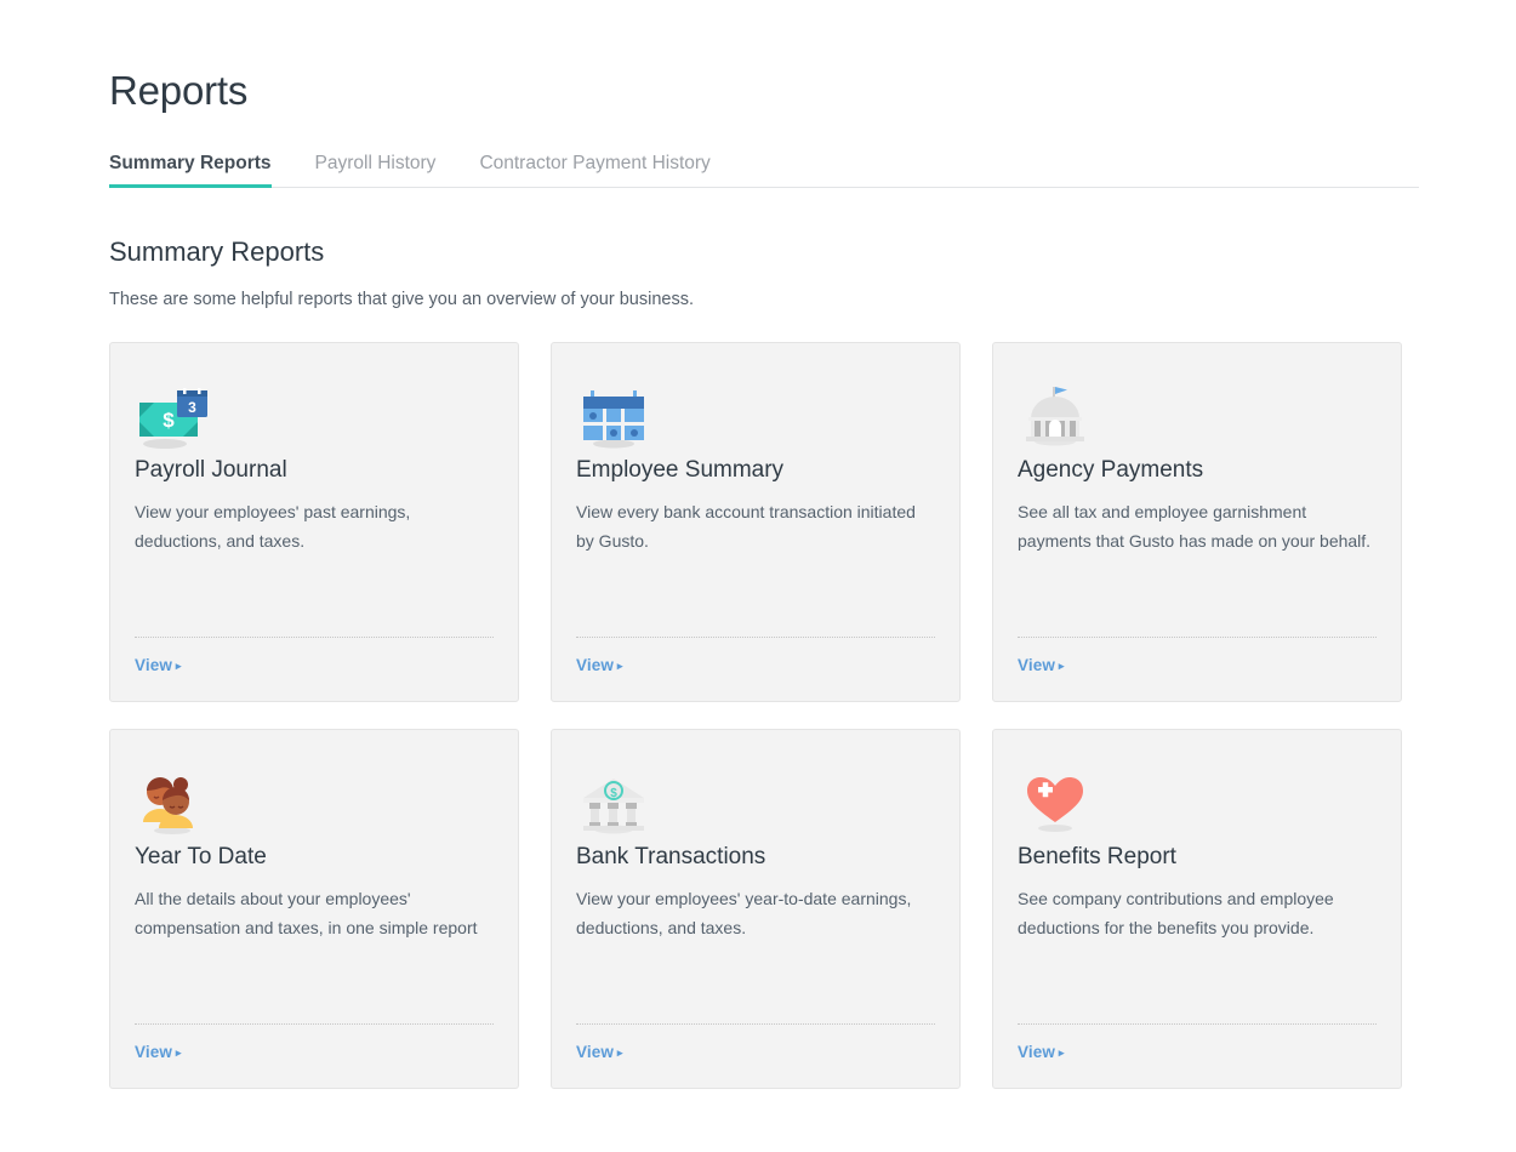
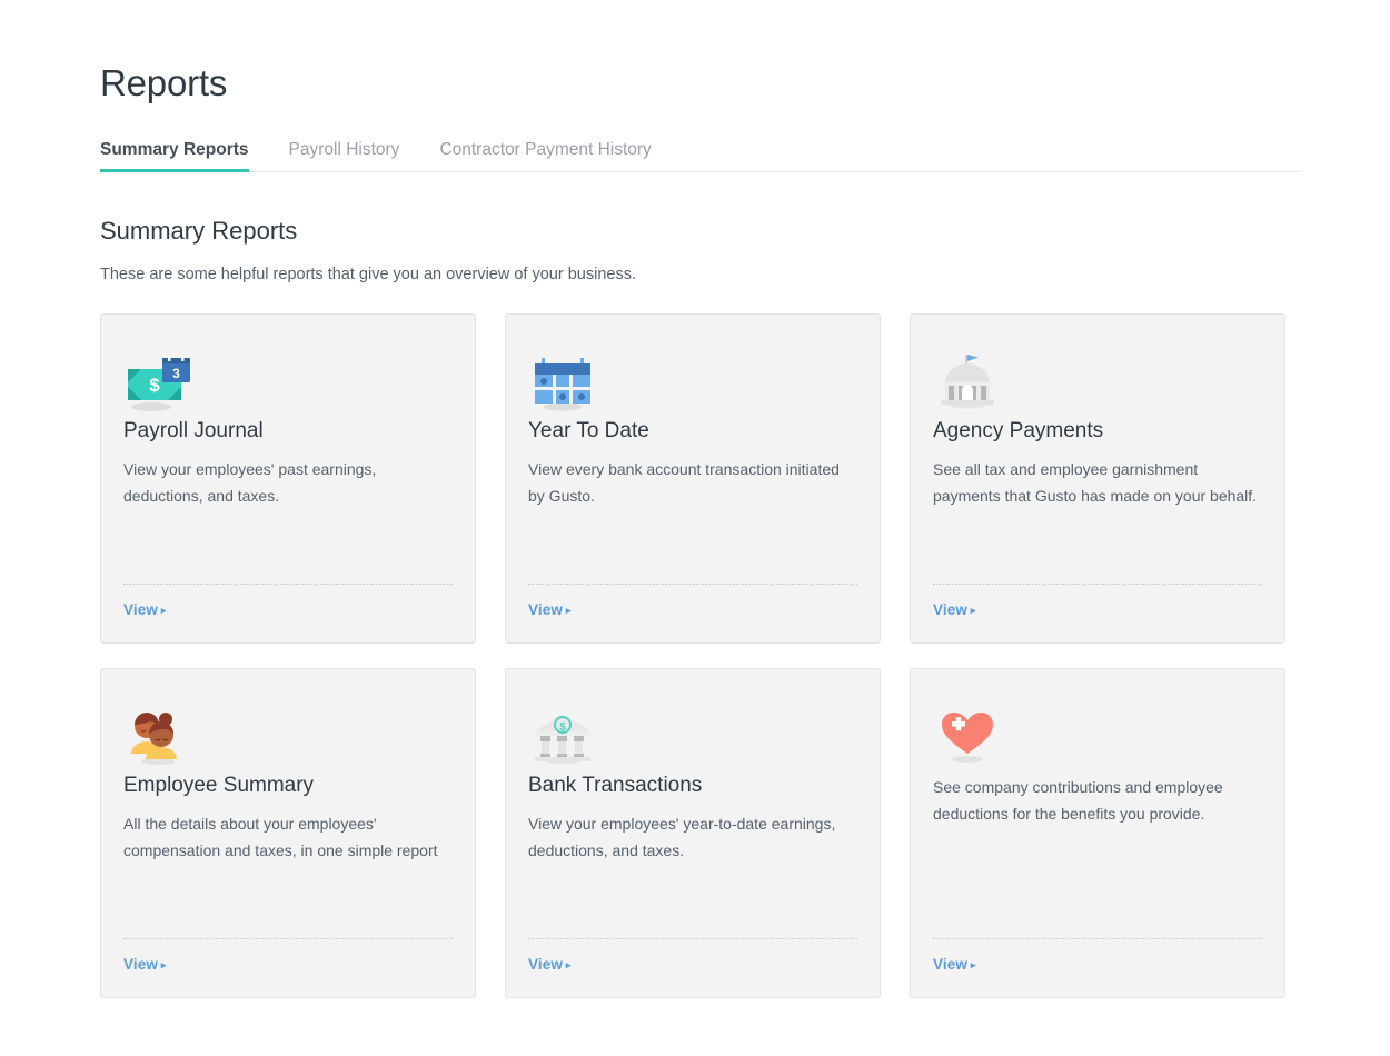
  Reports
  Summary Reports
  Payroll History
  Contractor Payment History
  Summary Reports
  These are some helpful reports that give you an overview of your business.
  $
  3
  Payroll Journal
  View your employees' past earnings, deductions, and taxes.
  View ▸
- Employee Summary
+ Year To Date
  View every bank account transaction initiated by Gusto.
  View ▸
  Agency Payments
  See all tax and employee garnishment payments that Gusto has made on your behalf.
  View ▸
- Year To Date
+ Employee Summary
  All the details about your employees' compensation and taxes, in one simple report
  View ▸
  $
  Bank Transactions
  View your employees' year-to-date earnings, deductions, and taxes.
  View ▸
- Benefits Report
  See company contributions and employee deductions for the benefits you provide.
  View ▸
